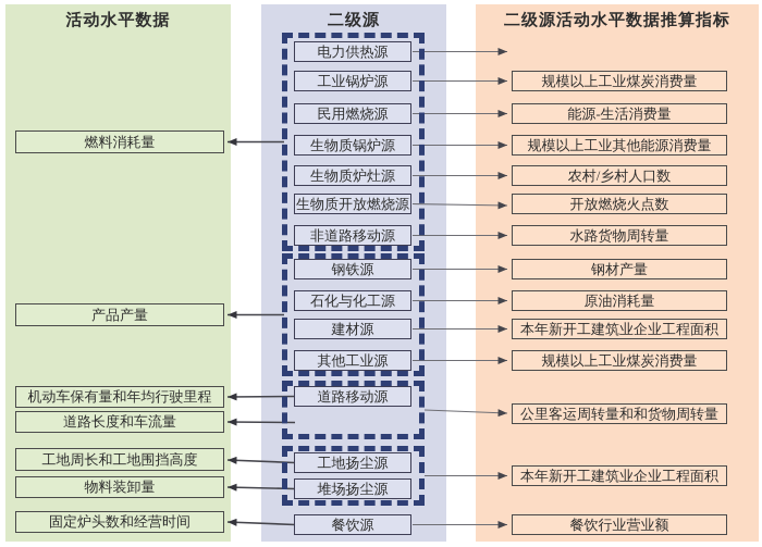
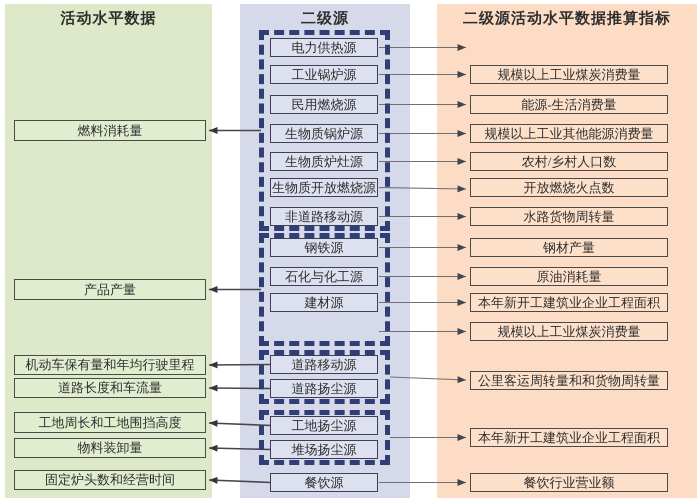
  活动水平数据
  二级源
  二级源活动水平数据推算指标
  燃料消耗量
  产品产量
  机动车保有量和年均行驶里程
  道路长度和车流量
  工地周长和工地围挡高度
  物料装卸量
  固定炉头数和经营时间
  电力供热源
  工业锅炉源
  民用燃烧源
  生物质锅炉源
  生物质炉灶源
  生物质开放燃烧源
  非道路移动源
  钢铁源
  石化与化工源
  建材源
- 其他工业源
  道路移动源
+ 道路扬尘源
  工地扬尘源
  堆场扬尘源
  餐饮源
  规模以上工业煤炭消费量
  能源-生活消费量
  规模以上工业其他能源消费量
  农村/乡村人口数
  开放燃烧火点数
  水路货物周转量
  钢材产量
  原油消耗量
  本年新开工建筑业企业工程面积
  规模以上工业煤炭消费量
  公里客运周转量和和货物周转量
  本年新开工建筑业企业工程面积
  餐饮行业营业额
